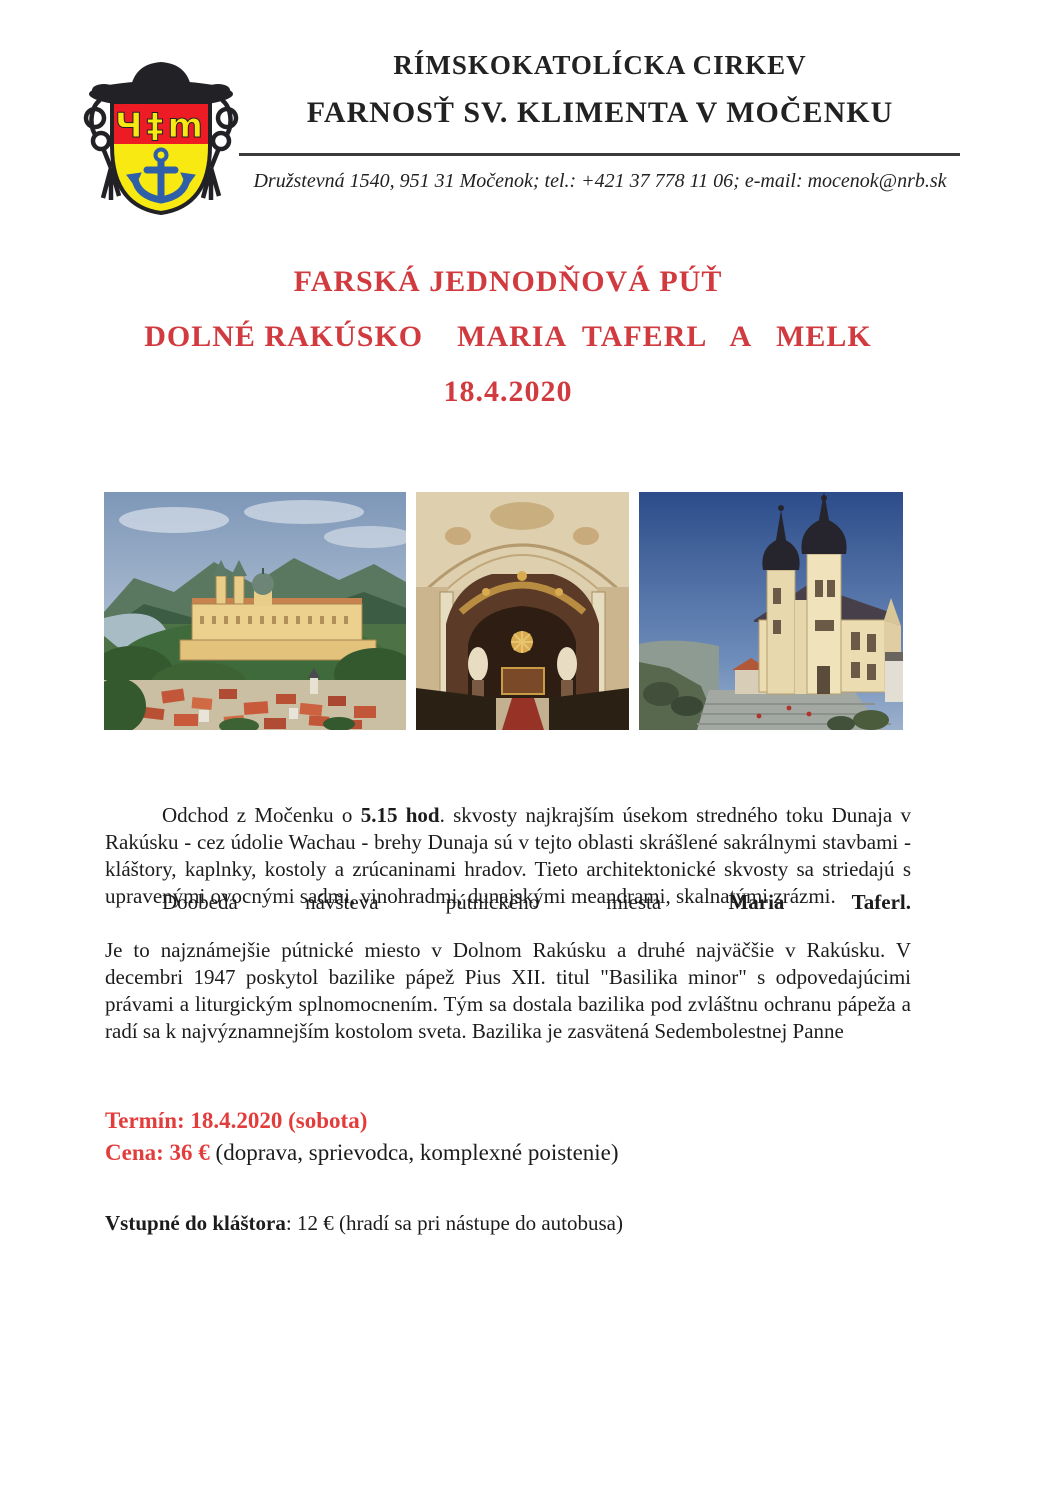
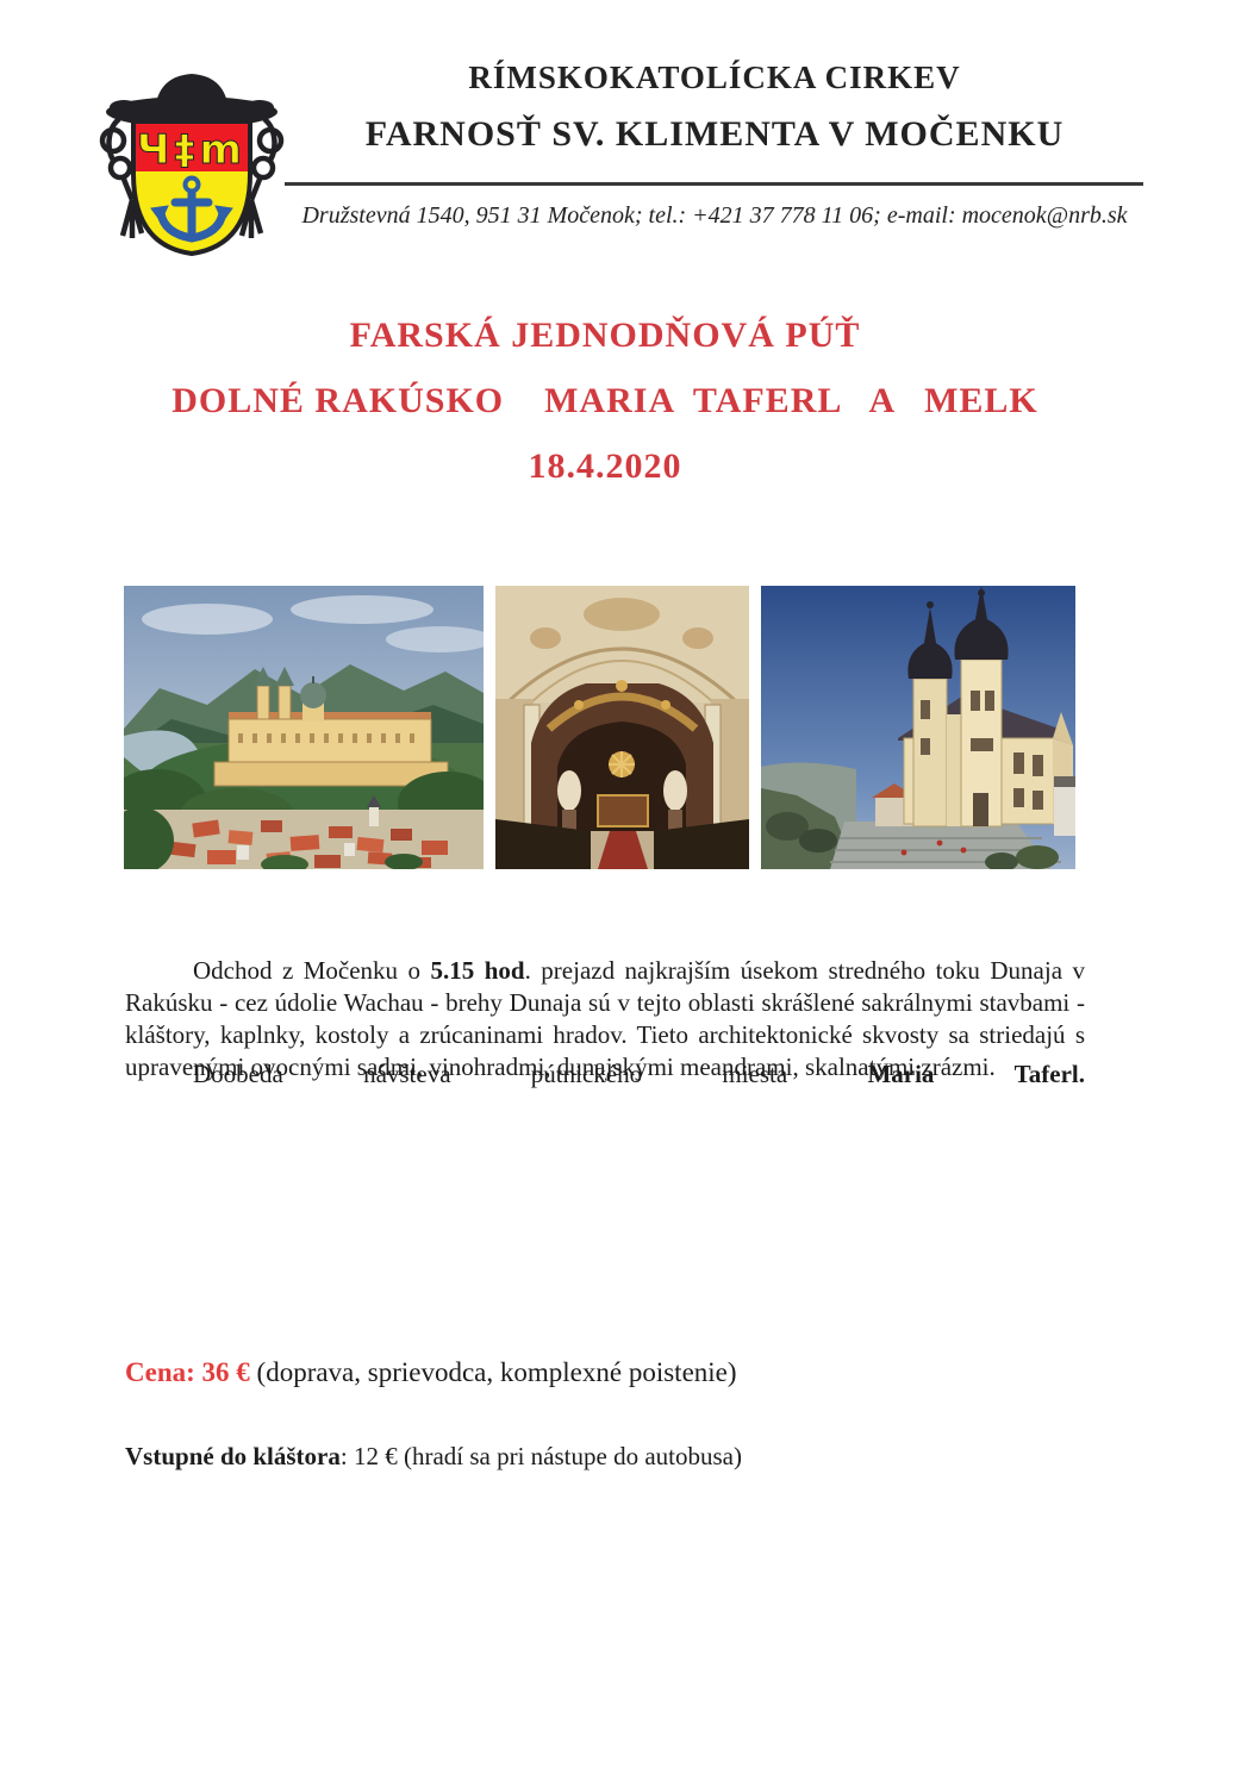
  Ч‡m
  RÍMSKOKATOLÍCKA CIRKEV
  FARNOSŤ SV. KLIMENTA V MOČENKU
  Družstevná 1540, 951 31 Močenok; tel.: +421 37 778 11 06; e-mail: mocenok@nrb.sk
  FARSKÁ JEDNODŇOVÁ PÚŤ
  DOLNÉ RAKÚSKO MARIA TAFERL A MELK
  18.4.2020
- Odchod z Močenku o 5.15 hod. skvosty najkrajším úsekom stredného toku Dunaja v Rakúsku - cez údolie Wachau - brehy Dunaja sú v tejto oblasti skrášlené sakrálnymi stavbami - kláštory, kaplnky, kostoly a zrúcaninami hradov. Tieto architektonické skvosty sa striedajú s upravenými ovocnými sadmi, vinohradmi, dunajskými meandrami, skalnatými zrázmi.
+ Odchod z Močenku o 5.15 hod. prejazd najkrajším úsekom stredného toku Dunaja v Rakúsku - cez údolie Wachau - brehy Dunaja sú v tejto oblasti skrášlené sakrálnymi stavbami - kláštory, kaplnky, kostoly a zrúcaninami hradov. Tieto architektonické skvosty sa striedajú s upravenými ovocnými sadmi, vinohradmi, dunajskými meandrami, skalnatými zrázmi.
  Doobeda
  návšteva
  pútnického
  miesta
  Maria
  Taferl.
- Je to najznámejšie pútnické miesto v Dolnom Rakúsku a druhé najväčšie v Rakúsku. V decembri 1947 poskytol bazilike pápež Pius XII. titul "Basilika minor" s odpovedajúcimi právami a liturgickým splnomocnením. Tým sa dostala bazilika pod zvláštnu ochranu pápeža a radí sa k najvýznamnejším kostolom sveta. Bazilika je zasvätená Sedembolestnej Panne
- Termín: 18.4.2020 (sobota)
  Cena: 36 € (doprava, sprievodca, komplexné poistenie)
  Vstupné do kláštora: 12 € (hradí sa pri nástupe do autobusa)
